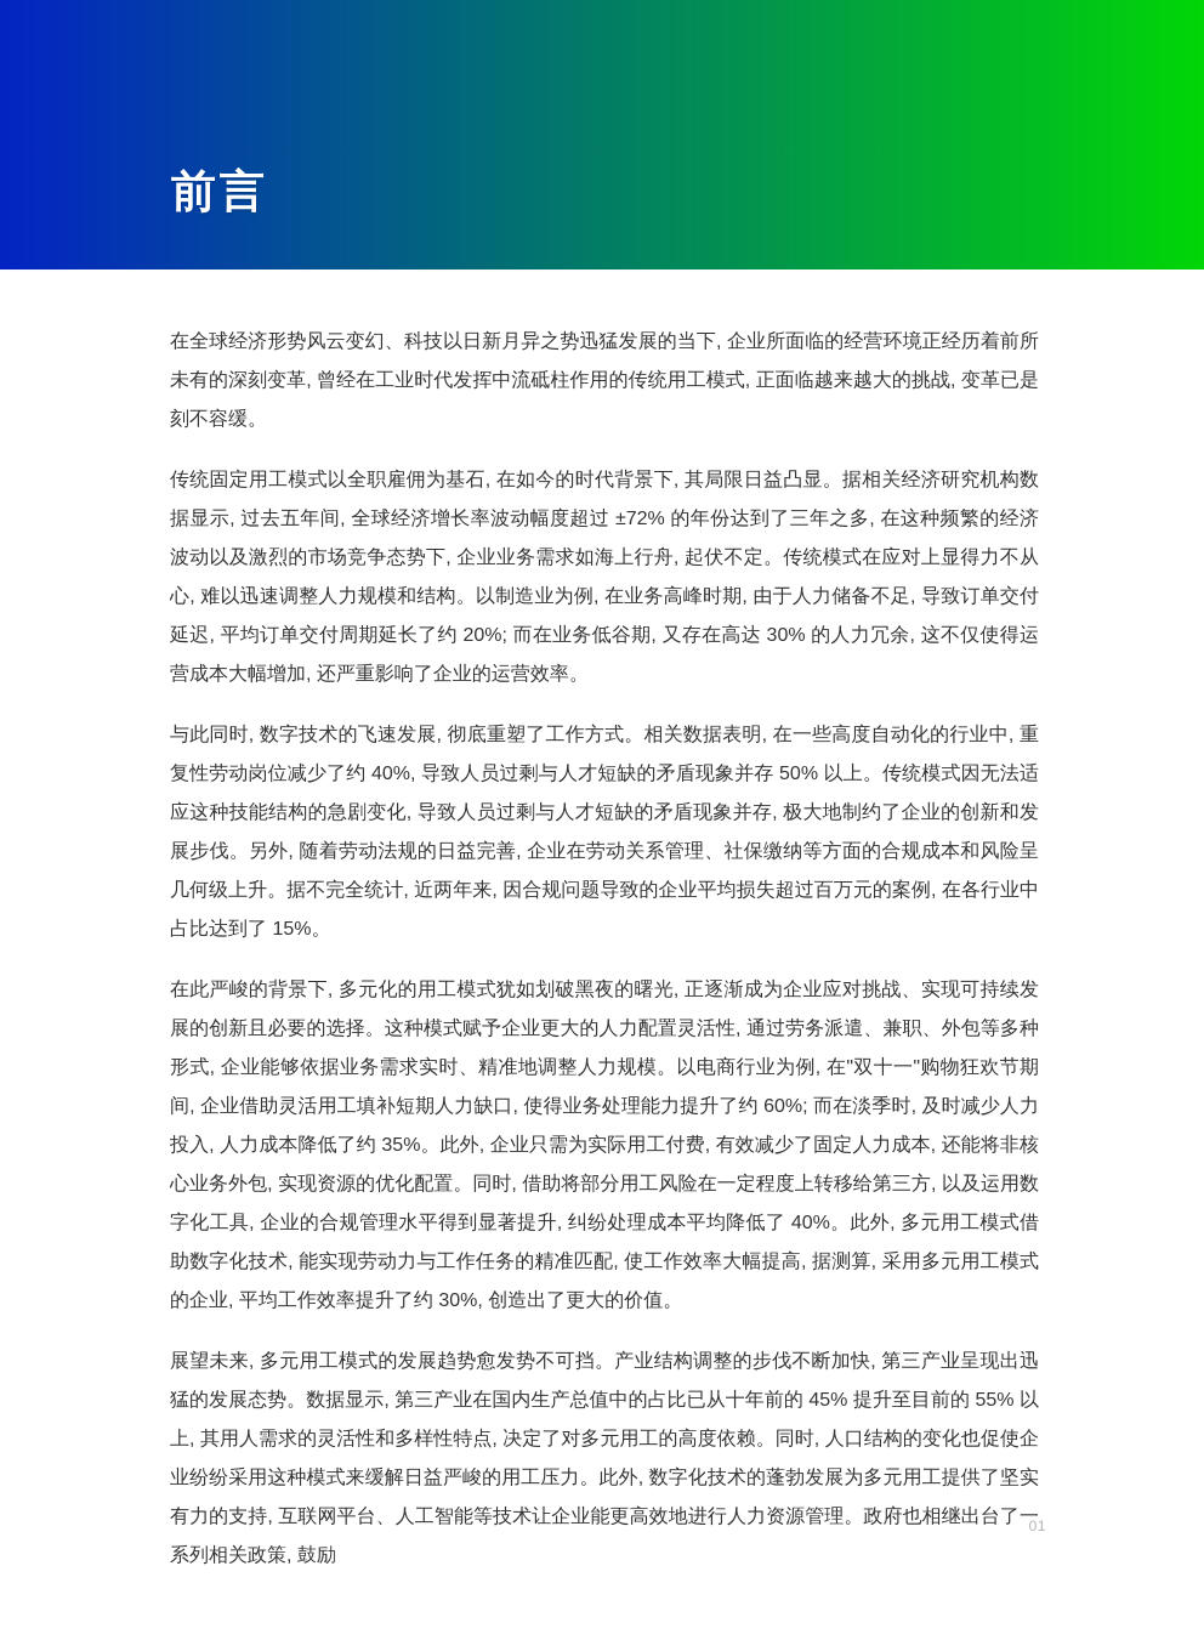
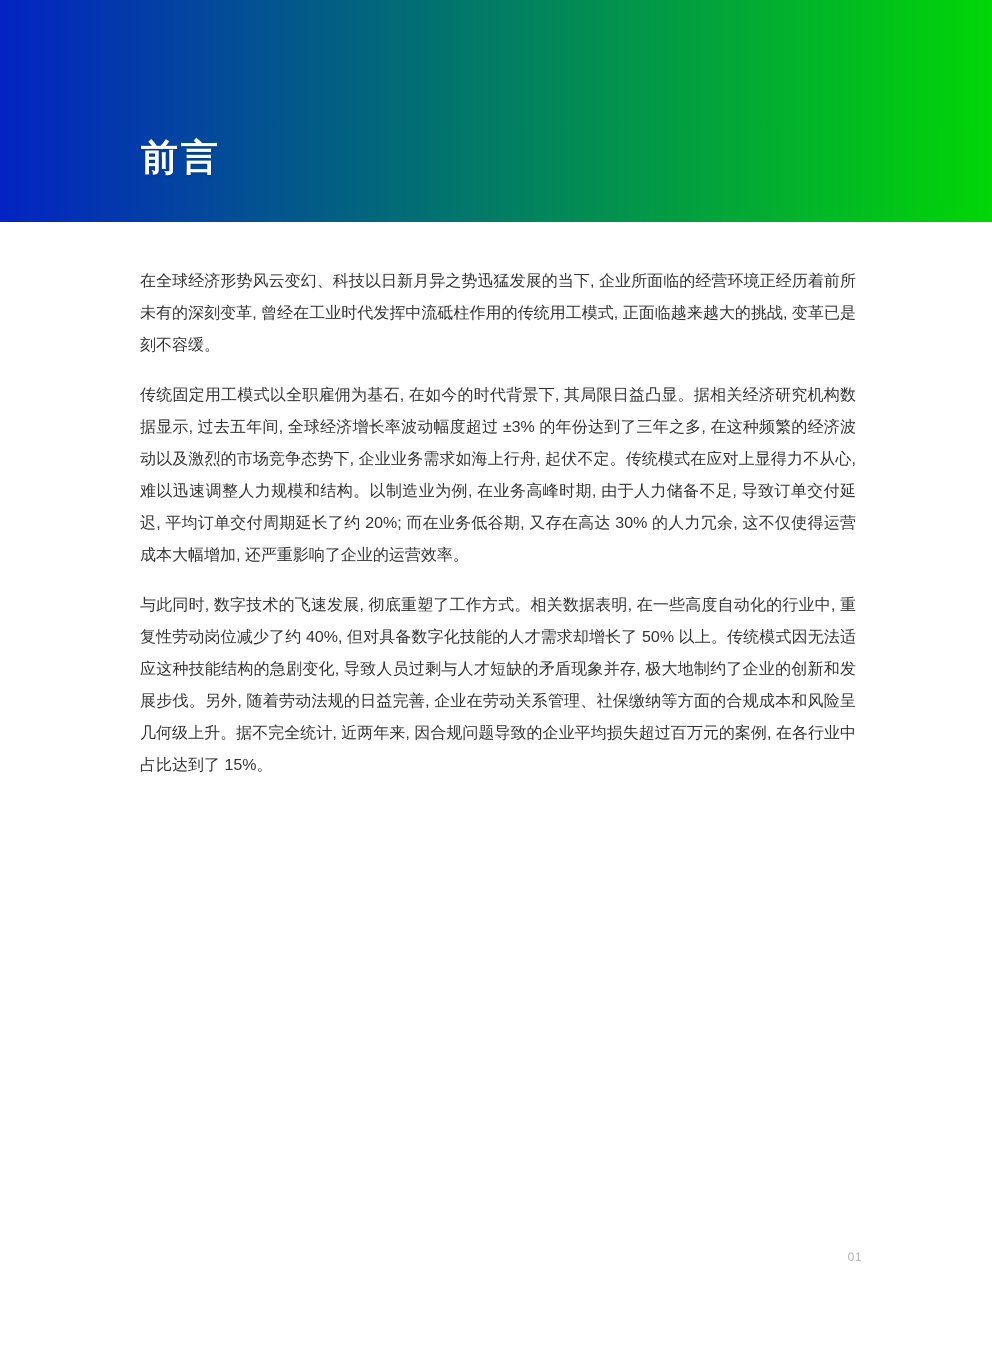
  前言
  在全球经济形势风云变幻、科技以日新月异之势迅猛发展的当下, 企业所面临的经营环境正经历着前所未有的深刻变革, 曾经在工业时代发挥中流砥柱作用的传统用工模式, 正面临越来越大的挑战, 变革已是刻不容缓。
- 传统固定用工模式以全职雇佣为基石, 在如今的时代背景下, 其局限日益凸显。据相关经济研究机构数据显示, 过去五年间, 全球经济增长率波动幅度超过 ±72% 的年份达到了三年之多, 在这种频繁的经济波动以及激烈的市场竞争态势下, 企业业务需求如海上行舟, 起伏不定。传统模式在应对上显得力不从心, 难以迅速调整人力规模和结构。以制造业为例, 在业务高峰时期, 由于人力储备不足, 导致订单交付延迟, 平均订单交付周期延长了约 20%; 而在业务低谷期, 又存在高达 30% 的人力冗余, 这不仅使得运营成本大幅增加, 还严重影响了企业的运营效率。
+ 传统固定用工模式以全职雇佣为基石, 在如今的时代背景下, 其局限日益凸显。据相关经济研究机构数据显示, 过去五年间, 全球经济增长率波动幅度超过 ±3% 的年份达到了三年之多, 在这种频繁的经济波动以及激烈的市场竞争态势下, 企业业务需求如海上行舟, 起伏不定。传统模式在应对上显得力不从心, 难以迅速调整人力规模和结构。以制造业为例, 在业务高峰时期, 由于人力储备不足, 导致订单交付延迟, 平均订单交付周期延长了约 20%; 而在业务低谷期, 又存在高达 30% 的人力冗余, 这不仅使得运营成本大幅增加, 还严重影响了企业的运营效率。
- 与此同时, 数字技术的飞速发展, 彻底重塑了工作方式。相关数据表明, 在一些高度自动化的行业中, 重复性劳动岗位减少了约 40%, 导致人员过剩与人才短缺的矛盾现象并存 50% 以上。传统模式因无法适应这种技能结构的急剧变化, 导致人员过剩与人才短缺的矛盾现象并存, 极大地制约了企业的创新和发展步伐。另外, 随着劳动法规的日益完善, 企业在劳动关系管理、社保缴纳等方面的合规成本和风险呈几何级上升。据不完全统计, 近两年来, 因合规问题导致的企业平均损失超过百万元的案例, 在各行业中占比达到了 15%。
+ 与此同时, 数字技术的飞速发展, 彻底重塑了工作方式。相关数据表明, 在一些高度自动化的行业中, 重复性劳动岗位减少了约 40%, 但对具备数字化技能的人才需求却增长了 50% 以上。传统模式因无法适应这种技能结构的急剧变化, 导致人员过剩与人才短缺的矛盾现象并存, 极大地制约了企业的创新和发展步伐。另外, 随着劳动法规的日益完善, 企业在劳动关系管理、社保缴纳等方面的合规成本和风险呈几何级上升。据不完全统计, 近两年来, 因合规问题导致的企业平均损失超过百万元的案例, 在各行业中占比达到了 15%。
- 在此严峻的背景下, 多元化的用工模式犹如划破黑夜的曙光, 正逐渐成为企业应对挑战、实现可持续发展的创新且必要的选择。这种模式赋予企业更大的人力配置灵活性, 通过劳务派遣、兼职、外包等多种形式, 企业能够依据业务需求实时、精准地调整人力规模。以电商行业为例, 在"双十一"购物狂欢节期间, 企业借助灵活用工填补短期人力缺口, 使得业务处理能力提升了约 60%; 而在淡季时, 及时减少人力投入, 人力成本降低了约 35%。此外, 企业只需为实际用工付费, 有效减少了固定人力成本, 还能将非核心业务外包, 实现资源的优化配置。同时, 借助将部分用工风险在一定程度上转移给第三方, 以及运用数字化工具, 企业的合规管理水平得到显著提升, 纠纷处理成本平均降低了 40%。此外, 多元用工模式借助数字化技术, 能实现劳动力与工作任务的精准匹配, 使工作效率大幅提高, 据测算, 采用多元用工模式的企业, 平均工作效率提升了约 30%, 创造出了更大的价值。
- 展望未来, 多元用工模式的发展趋势愈发势不可挡。产业结构调整的步伐不断加快, 第三产业呈现出迅猛的发展态势。数据显示, 第三产业在国内生产总值中的占比已从十年前的 45% 提升至目前的 55% 以上, 其用人需求的灵活性和多样性特点, 决定了对多元用工的高度依赖。同时, 人口结构的变化也促使企业纷纷采用这种模式来缓解日益严峻的用工压力。此外, 数字化技术的蓬勃发展为多元用工提供了坚实有力的支持, 互联网平台、人工智能等技术让企业能更高效地进行人力资源管理。政府也相继出台了一系列相关政策, 鼓励
  01
